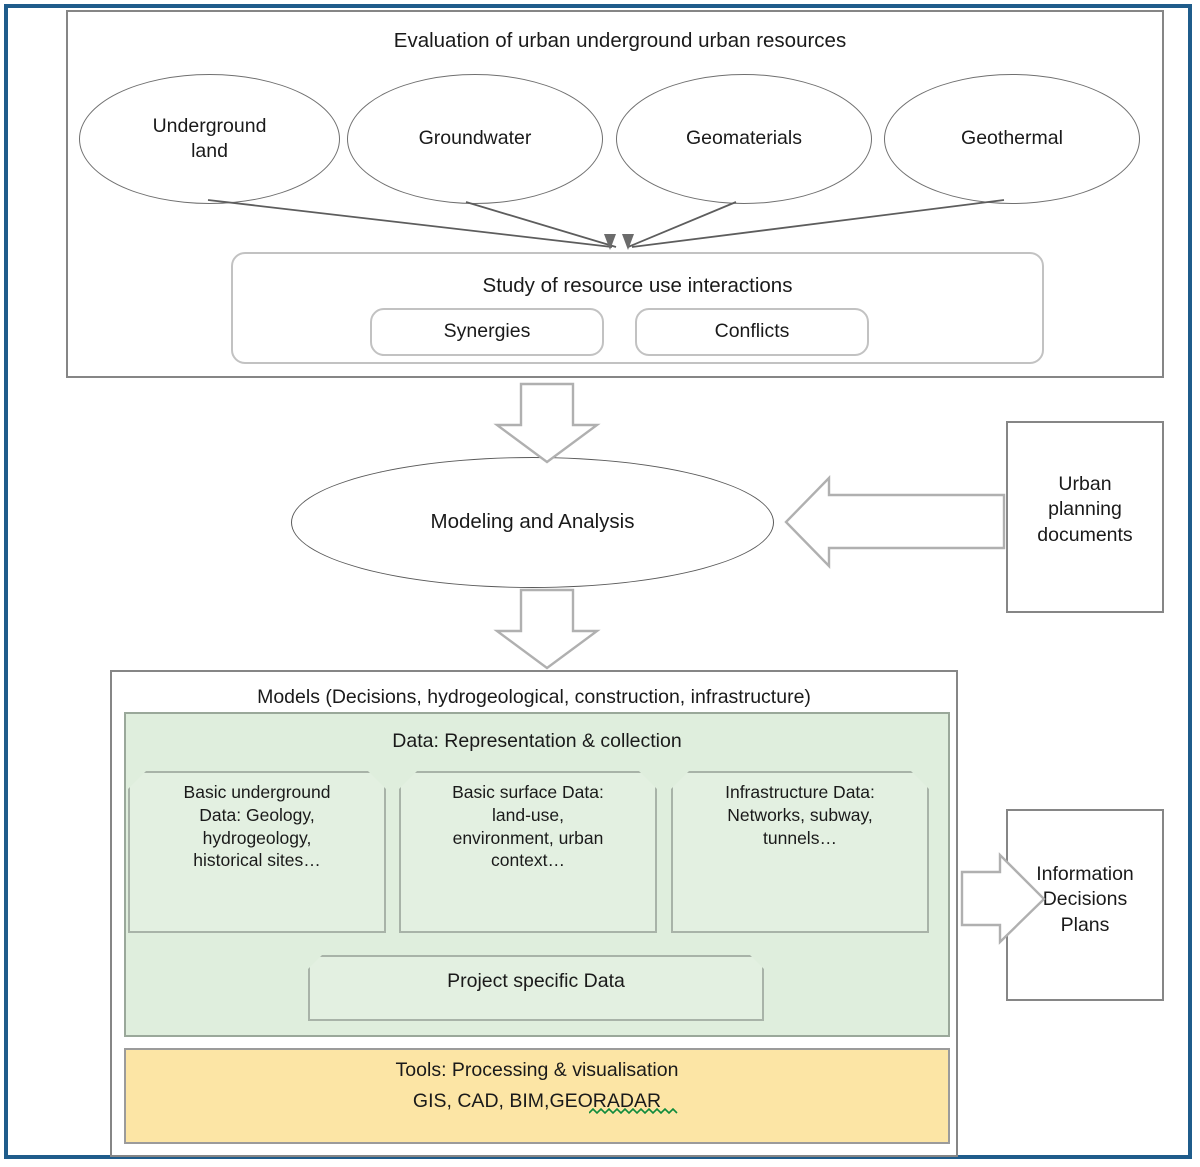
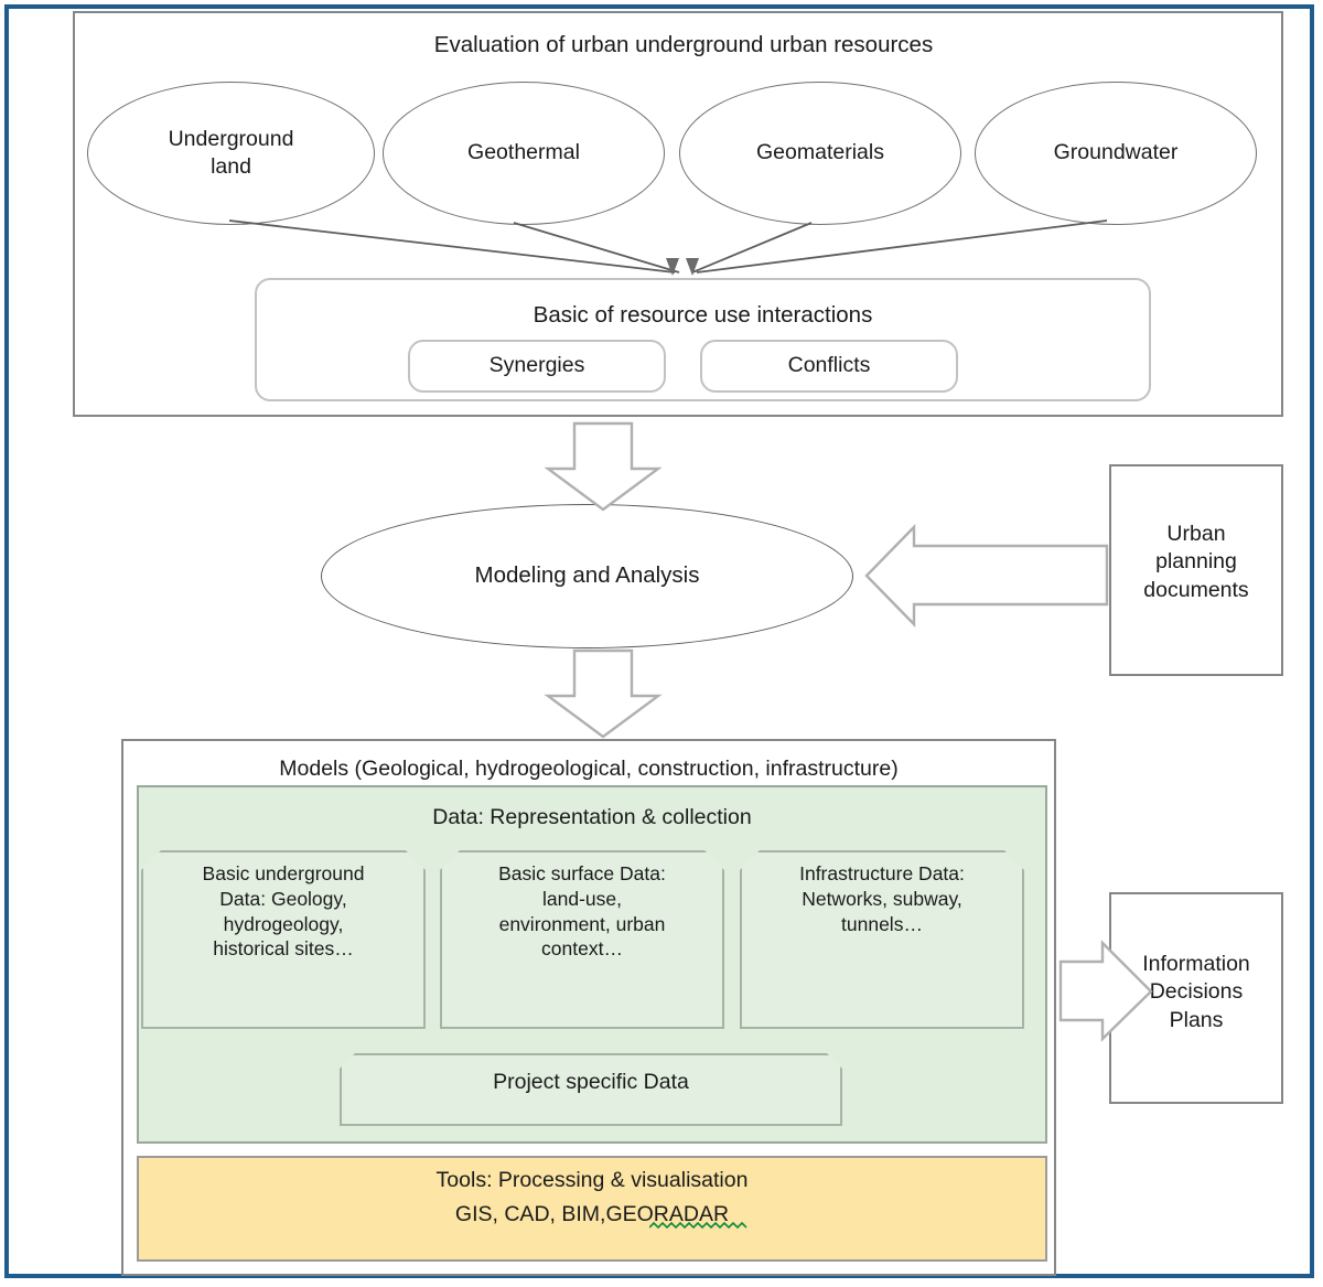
  Evaluation of urban underground urban resources
  Underground
  land
- Groundwater
+ Geothermal
  Geomaterials
- Geothermal
+ Groundwater
- Study of resource use interactions
+ Basic of resource use interactions
  Synergies
  Conflicts
  Modeling and Analysis
  Urban
  planning
  documents
- Models (Decisions, hydrogeological, construction, infrastructure)
+ Models (Geological, hydrogeological, construction, infrastructure)
  Data: Representation & collection
  Basic underground
  Data: Geology,
  hydrogeology,
  historical sites…
  Basic surface Data:
  land-use,
  environment, urban
  context…
  Infrastructure Data:
  Networks, subway,
  tunnels…
  Project specific Data
  Tools: Processing & visualisation
  GIS, CAD, BIM,
  GEORADAR
  Information
  Decisions
  Plans
